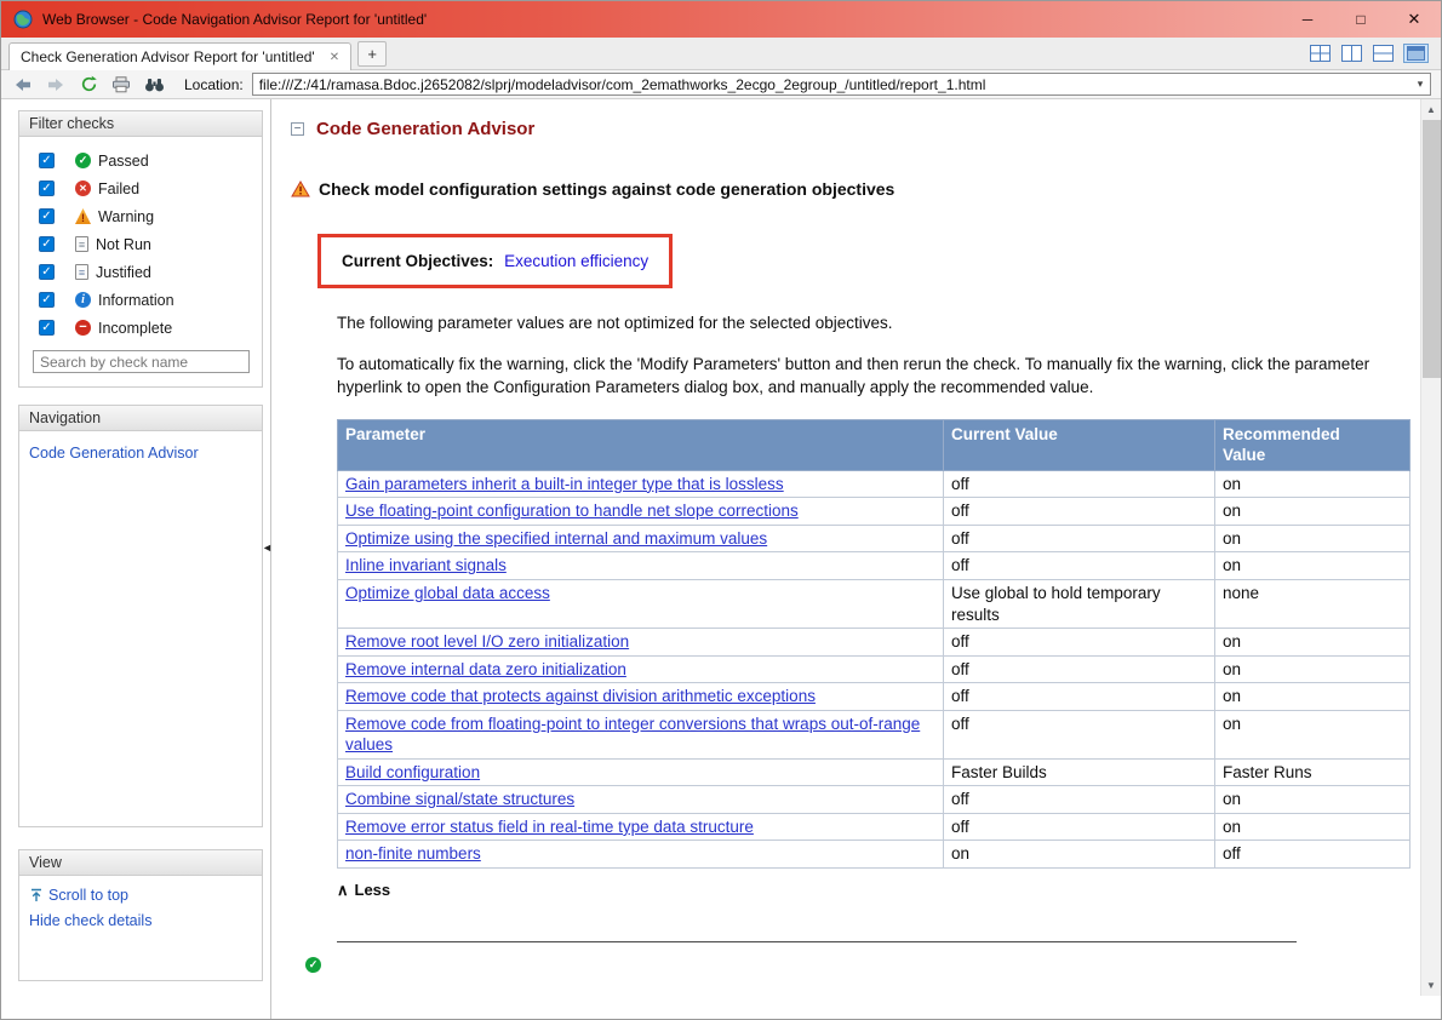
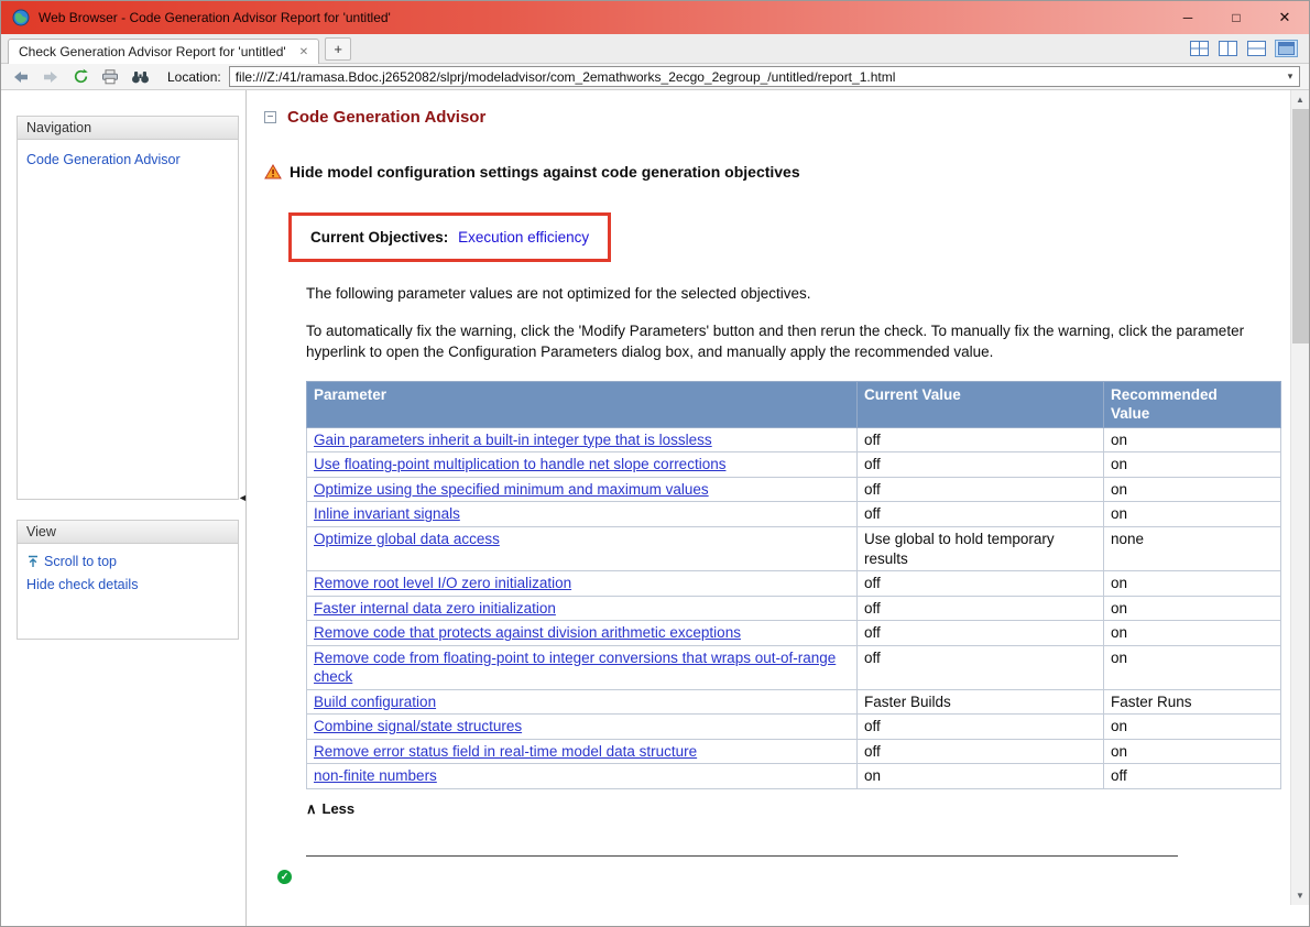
- Web Browser - Code Navigation Advisor Report for 'untitled'
+ Web Browser - Code Generation Advisor Report for 'untitled'
  ─
  □
  ✕
  Check Generation Advisor Report for 'untitled'
  ✕
  +
  Location:
  file:///Z:/41/ramasa.Bdoc.j2652082/slprj/modeladvisor/com_2emathworks_2ecgo_2egroup_/untitled/report_1.html
  ▾
- Filter checks
- Passed
- Failed
- Warning
- Not Run
- Justified
- Information
- Incomplete
- Search by check name
  Navigation
  Code Generation Advisor
  View
  Scroll to top
  Hide check details
  ◄
  −
  Code Generation Advisor
- Check model configuration settings against code generation objectives
+ Hide model configuration settings against code generation objectives
  Current Objectives: Execution efficiency
  The following parameter values are not optimized for the selected objectives.
  To automatically fix the warning, click the 'Modify Parameters' button and then rerun the check. To manually fix the warning, click the parameter hyperlink to open the Configuration Parameters dialog box, and manually apply the recommended value.
  Parameter	Current Value	Recommended Value
  Gain parameters inherit a built-in integer type that is lossless	off	on
- Use floating-point configuration to handle net slope corrections	off	on
+ Use floating-point multiplication to handle net slope corrections	off	on
- Optimize using the specified internal and maximum values	off	on
+ Optimize using the specified minimum and maximum values	off	on
  Inline invariant signals	off	on
  Optimize global data access	Use global to hold temporary results	none
  Remove root level I/O zero initialization	off	on
- Remove internal data zero initialization	off	on
+ Faster internal data zero initialization	off	on
  Remove code that protects against division arithmetic exceptions	off	on
- Remove code from floating-point to integer conversions that wraps out-of-range values	off	on
+ Remove code from floating-point to integer conversions that wraps out-of-range check	off	on
  Build configuration	Faster Builds	Faster Runs
  Combine signal/state structures	off	on
- Remove error status field in real-time type data structure	off	on
+ Remove error status field in real-time model data structure	off	on
  non-finite numbers	on	off
  ∧
  Less
  ▲
  ▼
